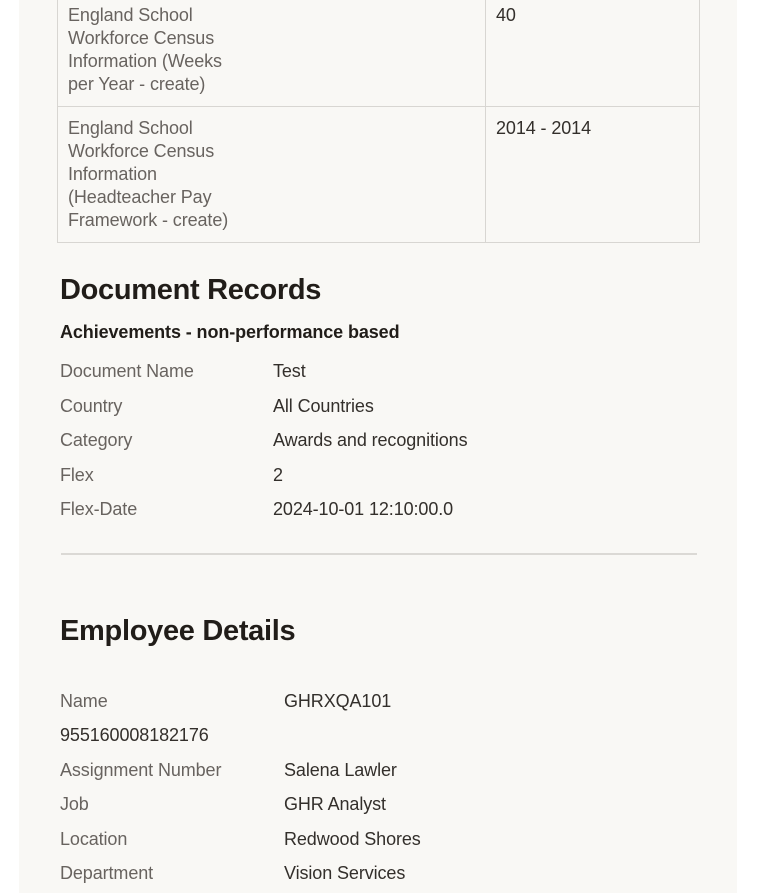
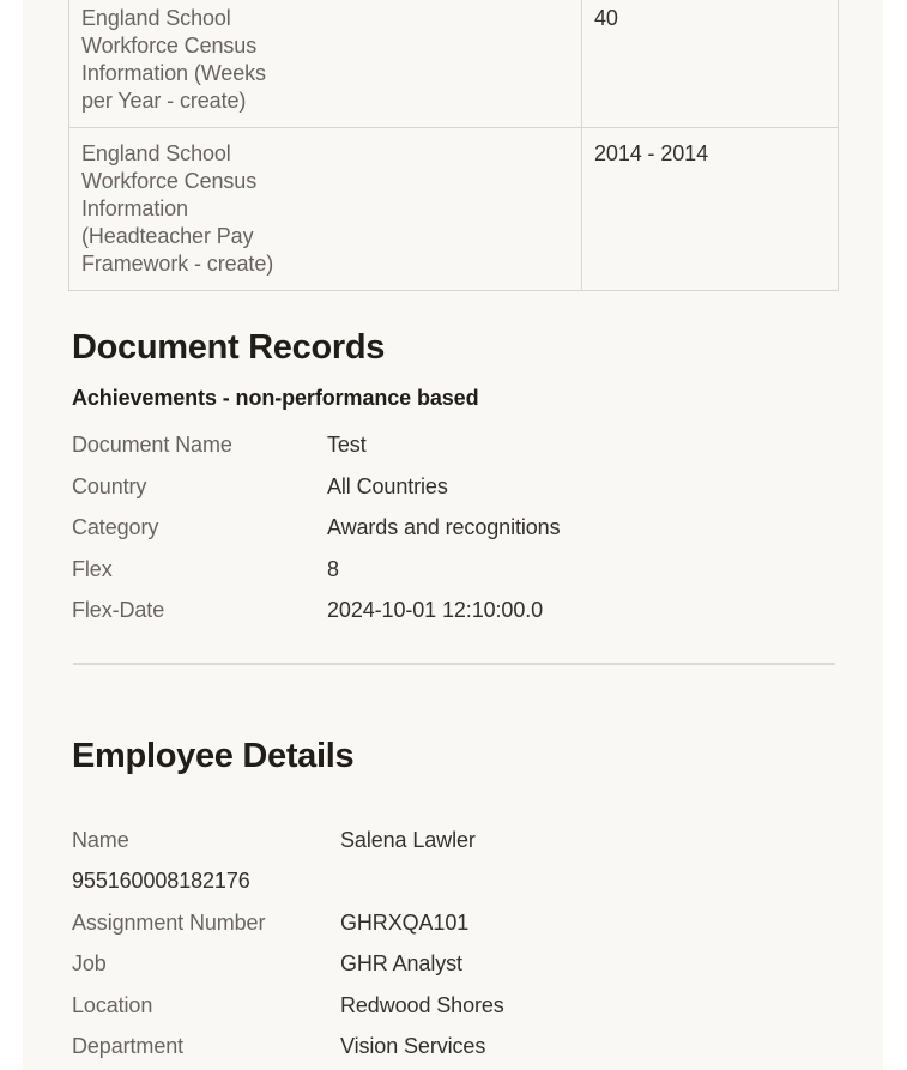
  England School Workforce Census Information (Weeks per Year - create)	40
  England School Workforce Census Information (Headteacher Pay Framework - create)	2014 - 2014
  Document Records
  Achievements - non-performance based
  Document Name
  Test
  Country
  All Countries
  Category
  Awards and recognitions
  Flex
- 2
+ 8
  Flex-Date
  2024-10-01 12:10:00.0
  Employee Details
  Name
- GHRXQA101
+ Salena Lawler
  955160008182176
  Assignment Number
- Salena Lawler
+ GHRXQA101
  Job
  GHR Analyst
  Location
  Redwood Shores
  Department
  Vision Services
